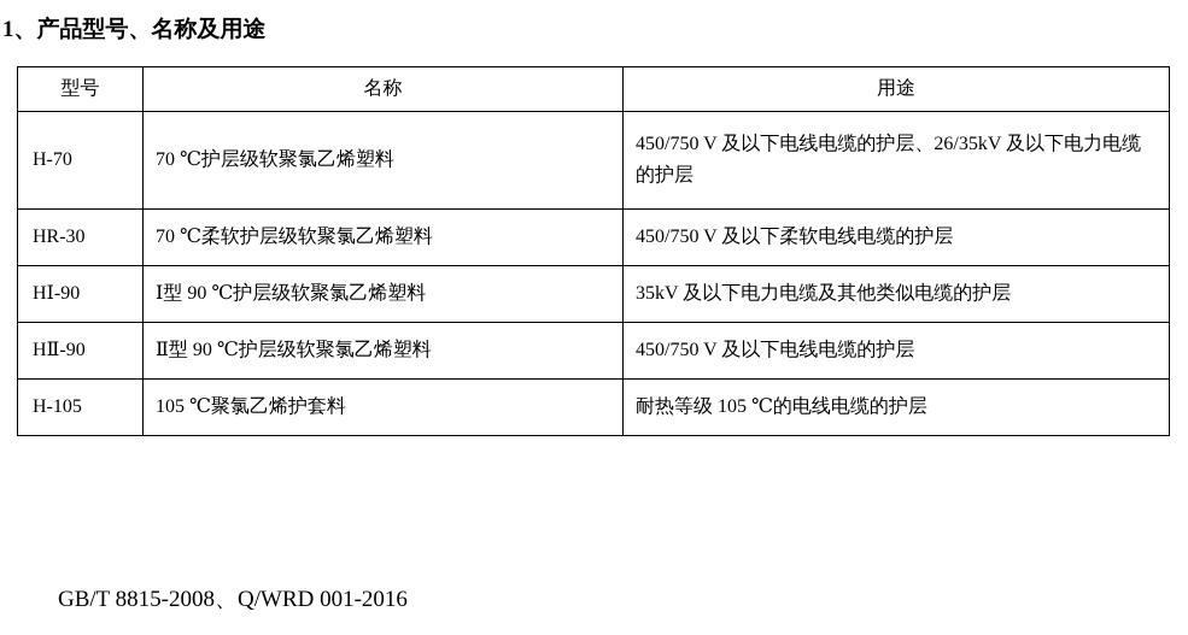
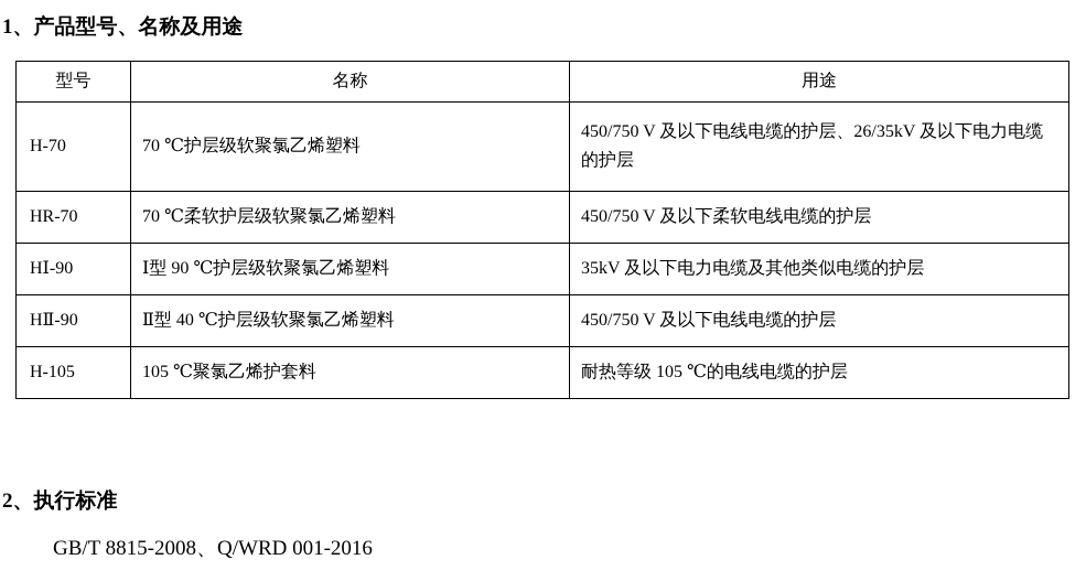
  1、产品型号、名称及用途
  型号	名称	用途
  H-70	70 ℃护层级软聚氯乙烯塑料	450/750 V 及以下电线电缆的护层、26/35kV 及以下电力电缆的护层
- HR-30	70 ℃柔软护层级软聚氯乙烯塑料	450/750 V 及以下柔软电线电缆的护层
+ HR-70	70 ℃柔软护层级软聚氯乙烯塑料	450/750 V 及以下柔软电线电缆的护层
  HⅠ-90	Ⅰ型 90 ℃护层级软聚氯乙烯塑料	35kV 及以下电力电缆及其他类似电缆的护层
- HⅡ-90	Ⅱ型 90 ℃护层级软聚氯乙烯塑料	450/750 V 及以下电线电缆的护层
+ HⅡ-90	Ⅱ型 40 ℃护层级软聚氯乙烯塑料	450/750 V 及以下电线电缆的护层
  H-105	105 ℃聚氯乙烯护套料	耐热等级 105 ℃的电线电缆的护层
+ 2、执行标准
  GB/T 8815-2008、Q/WRD 001-2016
